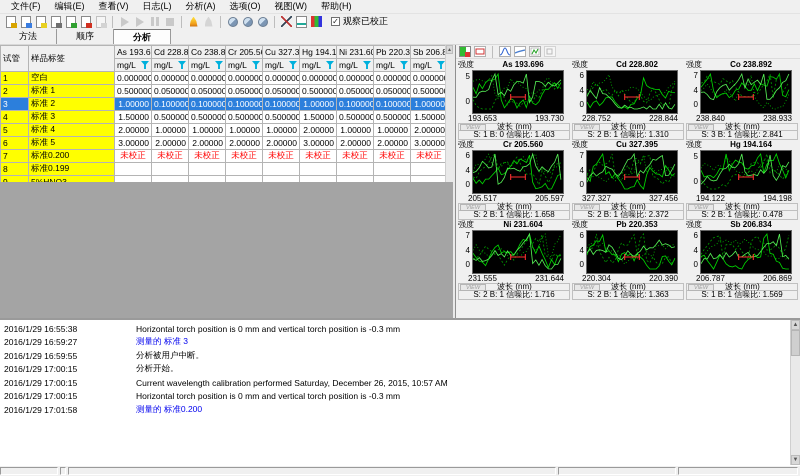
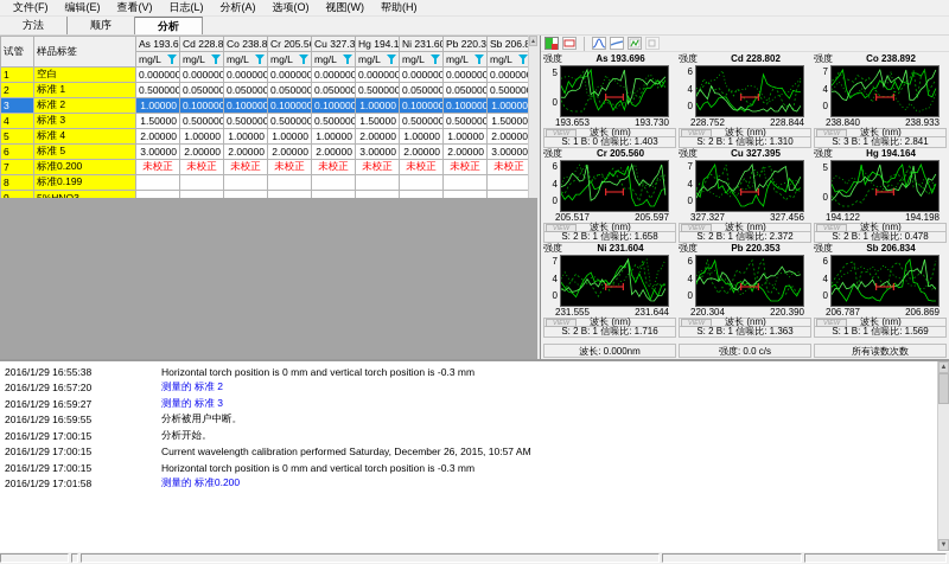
  文件(F)
  编辑(E)
  查看(V)
  日志(L)
  分析(A)
  选项(O)
  视图(W)
  帮助(H)
- ✓
- 观察已校正
  方法
  顺序
  分析
  试管	样品标签	As 193.6	Cd 228.8	Co 238.8	Cr 205.5	Cu 327.3	Hg 194.1	Ni 231.6	Pb 220.3	Sb 206.
  mg/L	mg/L	mg/L	mg/L	mg/L	mg/L	mg/L	mg/L	mg/L
  1	空白	0.000000	0.000000	0.000000	0.000000	0.000000	0.000000	0.000000	0.000000	0.00000
  2	标准 1	0.500000	0.050000	0.050000	0.050000	0.050000	0.500000	0.050000	0.050000	0.50000
  3	标准 2	1.00000	0.100000	0.100000	0.100000	0.100000	1.00000	0.100000	0.100000	1.00000
  4	标准 3	1.50000	0.500000	0.500000	0.500000	0.500000	1.50000	0.500000	0.500000	1.50000
  5	标准 4	2.00000	1.00000	1.00000	1.00000	1.00000	2.00000	1.00000	1.00000	2.00000
  6	标准 5	3.00000	2.00000	2.00000	2.00000	2.00000	3.00000	2.00000	2.00000	3.00000
  7	标准0.200	未校正	未校正	未校正	未校正	未校正	未校正	未校正	未校正	未校正
  8	标准0.199
  强度
  As 193.696
  5
  0
  193.653
  193.730
  波长 (nm)
  S: 1 B: 0 信噪比: 1.403
  强度
  Cd 228.802
  6
  4
  0
  228.752
  228.844
  波长 (nm)
  S: 2 B: 1 信噪比: 1.310
  强度
  Co 238.892
  7
  4
  0
  238.840
  238.933
  波长 (nm)
  S: 3 B: 1 信噪比: 2.841
  强度
  Cr 205.560
  6
  4
  0
  205.517
  205.597
  波长 (nm)
  S: 2 B: 1 信噪比: 1.658
  强度
  Cu 327.395
  7
  4
  0
  327.327
  327.456
  波长 (nm)
  S: 2 B: 1 信噪比: 2.372
  强度
  Hg 194.164
  5
  0
  194.122
  194.198
  波长 (nm)
  S: 2 B: 1 信噪比: 0.478
  强度
  Ni 231.604
  7
  4
  0
  231.555
  231.644
  波长 (nm)
  S: 2 B: 1 信噪比: 1.716
  强度
  Pb 220.353
  6
  4
  0
  220.304
  220.390
  波长 (nm)
  S: 2 B: 1 信噪比: 1.363
  强度
  Sb 206.834
  6
  4
  0
  206.787
  206.869
  波长 (nm)
  S: 1 B: 1 信噪比: 1.569
+ 波长: 0.000nm
+ 强度: 0.0 c/s
+ 所有读数次数
  2016/1/29 16:55:38
  Horizontal torch position is 0 mm and vertical torch position is -0.3 mm
+ 2016/1/29 16:57:20
+ 测量的 标准 2
  2016/1/29 16:59:27
  测量的 标准 3
  2016/1/29 16:59:55
  分析被用户中断。
  2016/1/29 17:00:15
  分析开始。
  2016/1/29 17:00:15
  Current wavelength calibration performed Saturday, December 26, 2015, 10:57 AM
  2016/1/29 17:00:15
  Horizontal torch position is 0 mm and vertical torch position is -0.3 mm
  2016/1/29 17:01:58
  测量的 标准0.200
